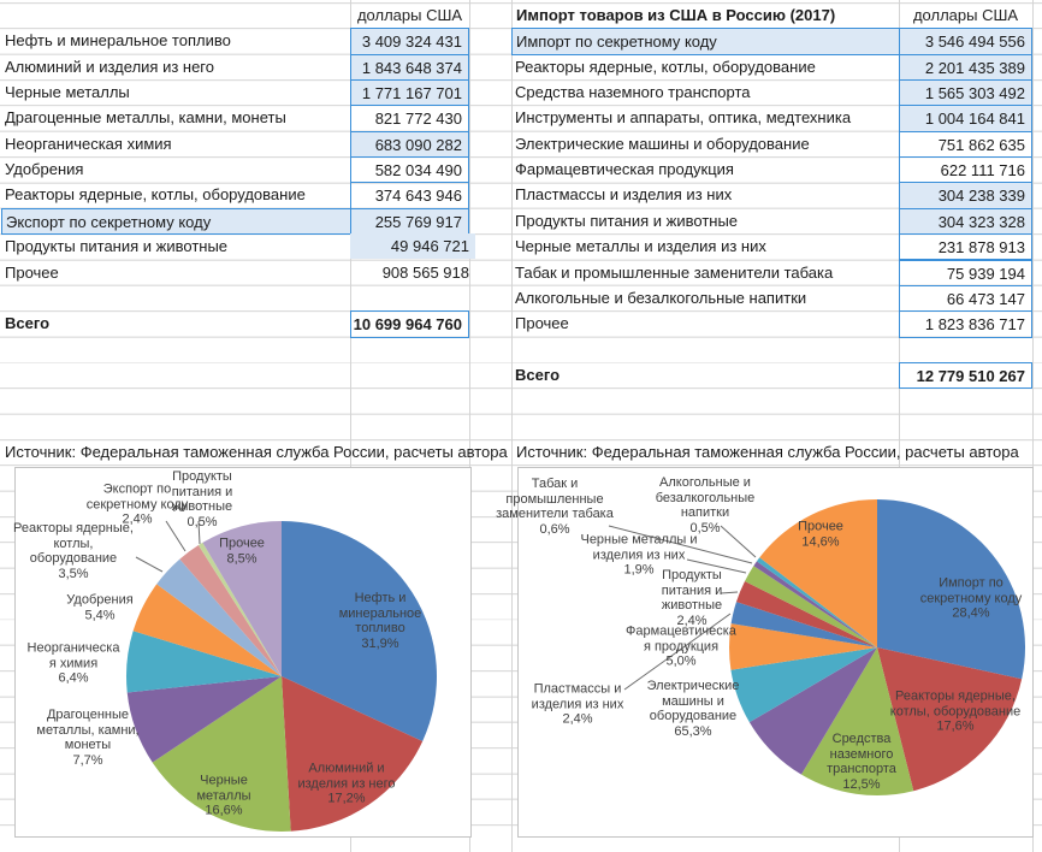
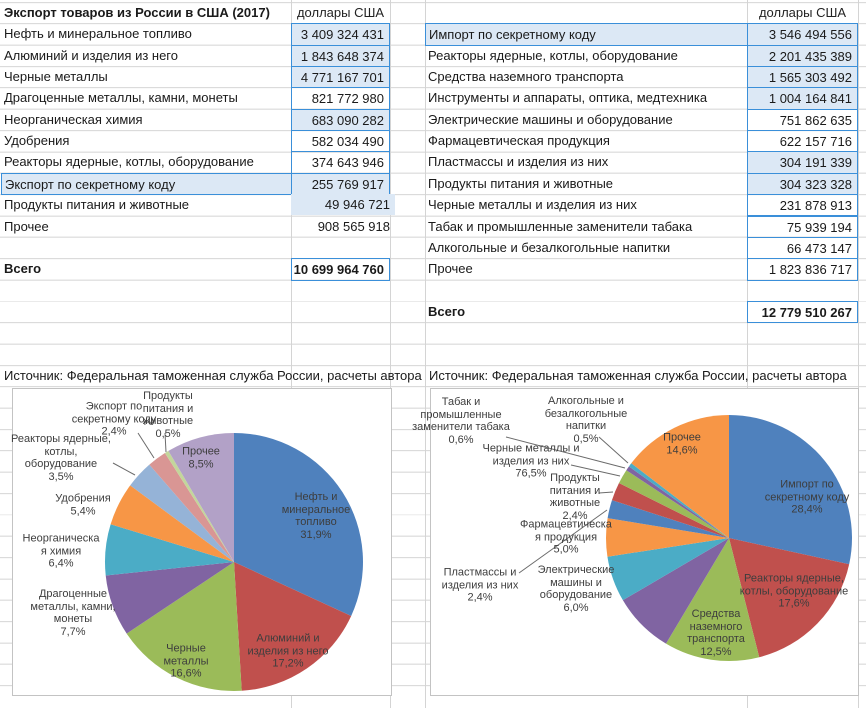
+ Экспорт товаров из России в США (2017)
  доллары США
- Импорт товаров из США в Россию (2017)
  доллары США
  Нефть и минеральное топливо
  3 409 324 431
  Алюминий и изделия из него
  1 843 648 374
  Черные металлы
- 1 771 167 701
+ 4 771 167 701
  Драгоценные металлы, камни, монеты
- 821 772 430
+ 821 772 980
  Неорганическая химия
  683 090 282
  Удобрения
  582 034 490
  Реакторы ядерные, котлы, оборудование
  374 643 946
  Экспорт по секретному коду
  255 769 917
  Продукты питания и животные
  49 946 721
  Прочее
  908 565 918
  Всего
  10 699 964 760
  Импорт по секретному коду
  3 546 494 556
  Реакторы ядерные, котлы, оборудование
  2 201 435 389
  Средства наземного транспорта
  1 565 303 492
  Инструменты и аппараты, оптика, медтехника
  1 004 164 841
  Электрические машины и оборудование
  751 862 635
  Фармацевтическая продукция
- 622 111 716
+ 622 157 716
  Пластмассы и изделия из них
- 304 238 339
+ 304 191 339
  Продукты питания и животные
  304 323 328
  Черные металлы и изделия из них
  231 878 913
  Табак и промышленные заменители табака
  75 939 194
  Алкогольные и безалкогольные напитки
  66 473 147
  Прочее
  1 823 836 717
  Всего
  12 779 510 267
  Источник: Федеральная таможенная служба России, расчеты автора
  Источник: Федеральная таможенная служба России, расчеты автора
  Нефть и минеральное топливо
  31,9%
  Алюминий и изделия из него
  17,2%
  Черные металлы
  16,6%
  Драгоценные металлы, камни, монеты
  7,7%
  Неорганическая химия
  6,4%
  Удобрения
  5,4%
  Реакторы ядерные, котлы, оборудование
  3,5%
  Экспорт по секретному коду
  2,4%
  Продукты питания и животные
  0,5%
  Прочее
  8,5%
  Импорт по секретному коду
  28,4%
  Реакторы ядерные, котлы, оборудование
  17,6%
  Средства наземного транспорта
  12,5%
  Электрические машины и оборудование
- 65,3%
+ 6,0%
  Фармацевтическая продукция
  5,0%
  Пластмассы и изделия из них
  2,4%
  Продукты питания и животные
  2,4%
  Черные металлы и изделия из них
- 1,9%
+ 76,5%
  Табак и промышленные заменители табака
  0,6%
  Алкогольные и безалкогольные напитки
  0,5%
  Прочее
  14,6%
